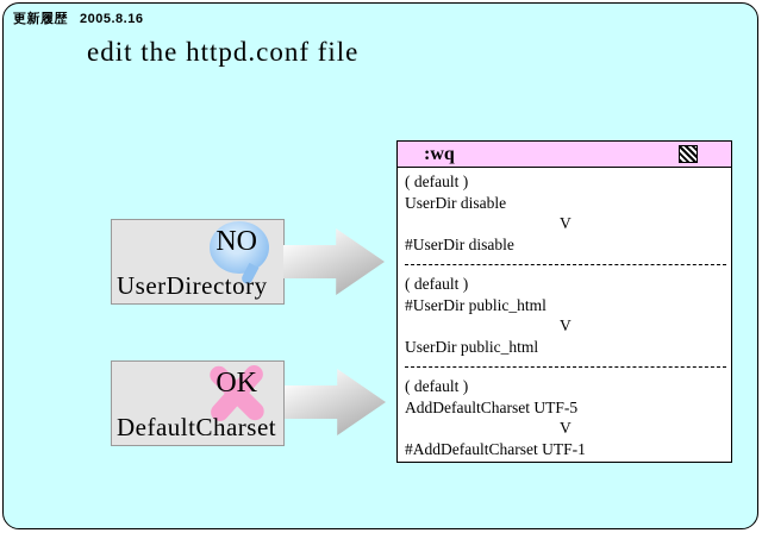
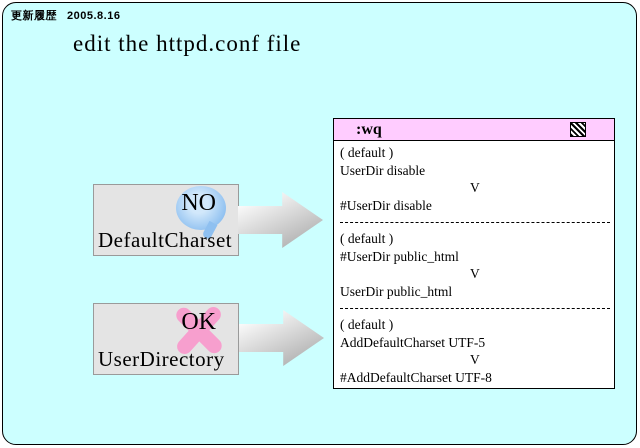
  更新履歴 2005.8.16
  edit the httpd.conf file
  NO
- UserDirectory
+ DefaultCharset
  OK
- DefaultCharset
+ UserDirectory
  :wq
  ( default )
  UserDir disable
  V
  #UserDir disable
  ( default )
  #UserDir public_html
  V
  UserDir public_html
  ( default )
  AddDefaultCharset UTF-5
  V
- #AddDefaultCharset UTF-1
+ #AddDefaultCharset UTF-8
